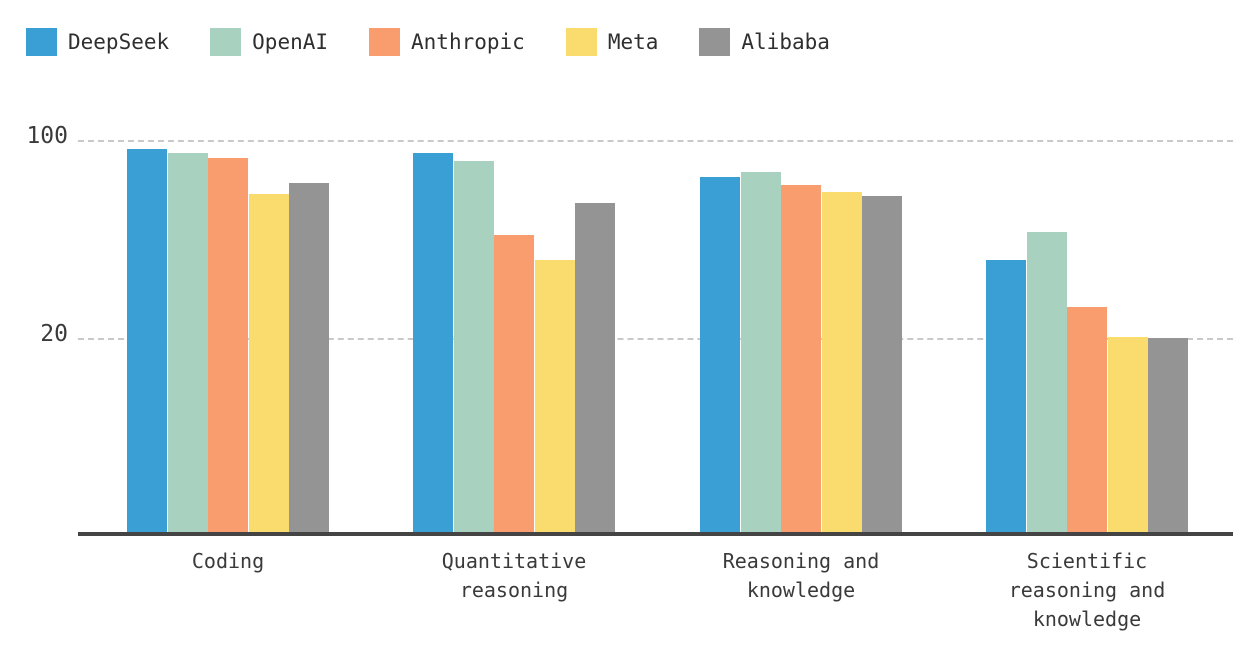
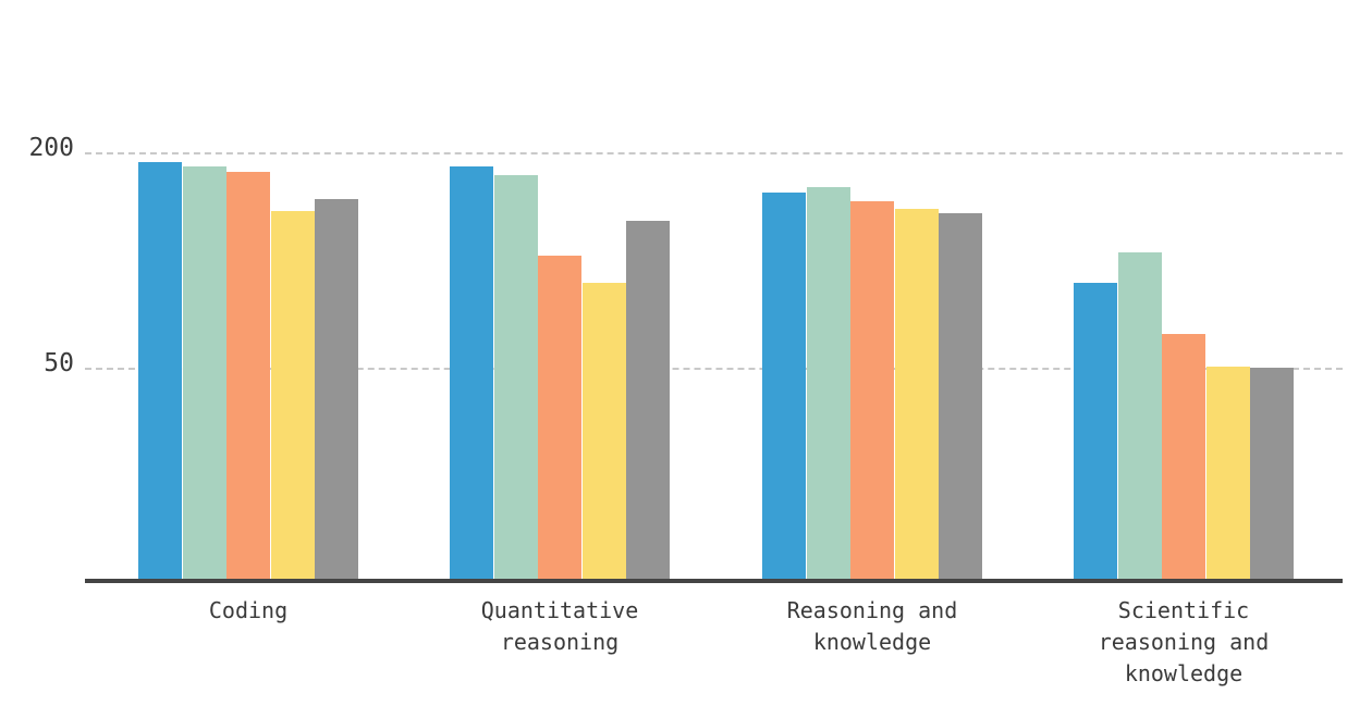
- DeepSeek
- OpenAI
- Anthropic
- Meta
- Alibaba
- 100
+ 200
- 20
+ 50
  Coding
  Quantitative
  reasoning
  Reasoning and
  knowledge
  Scientific
  reasoning and
  knowledge
